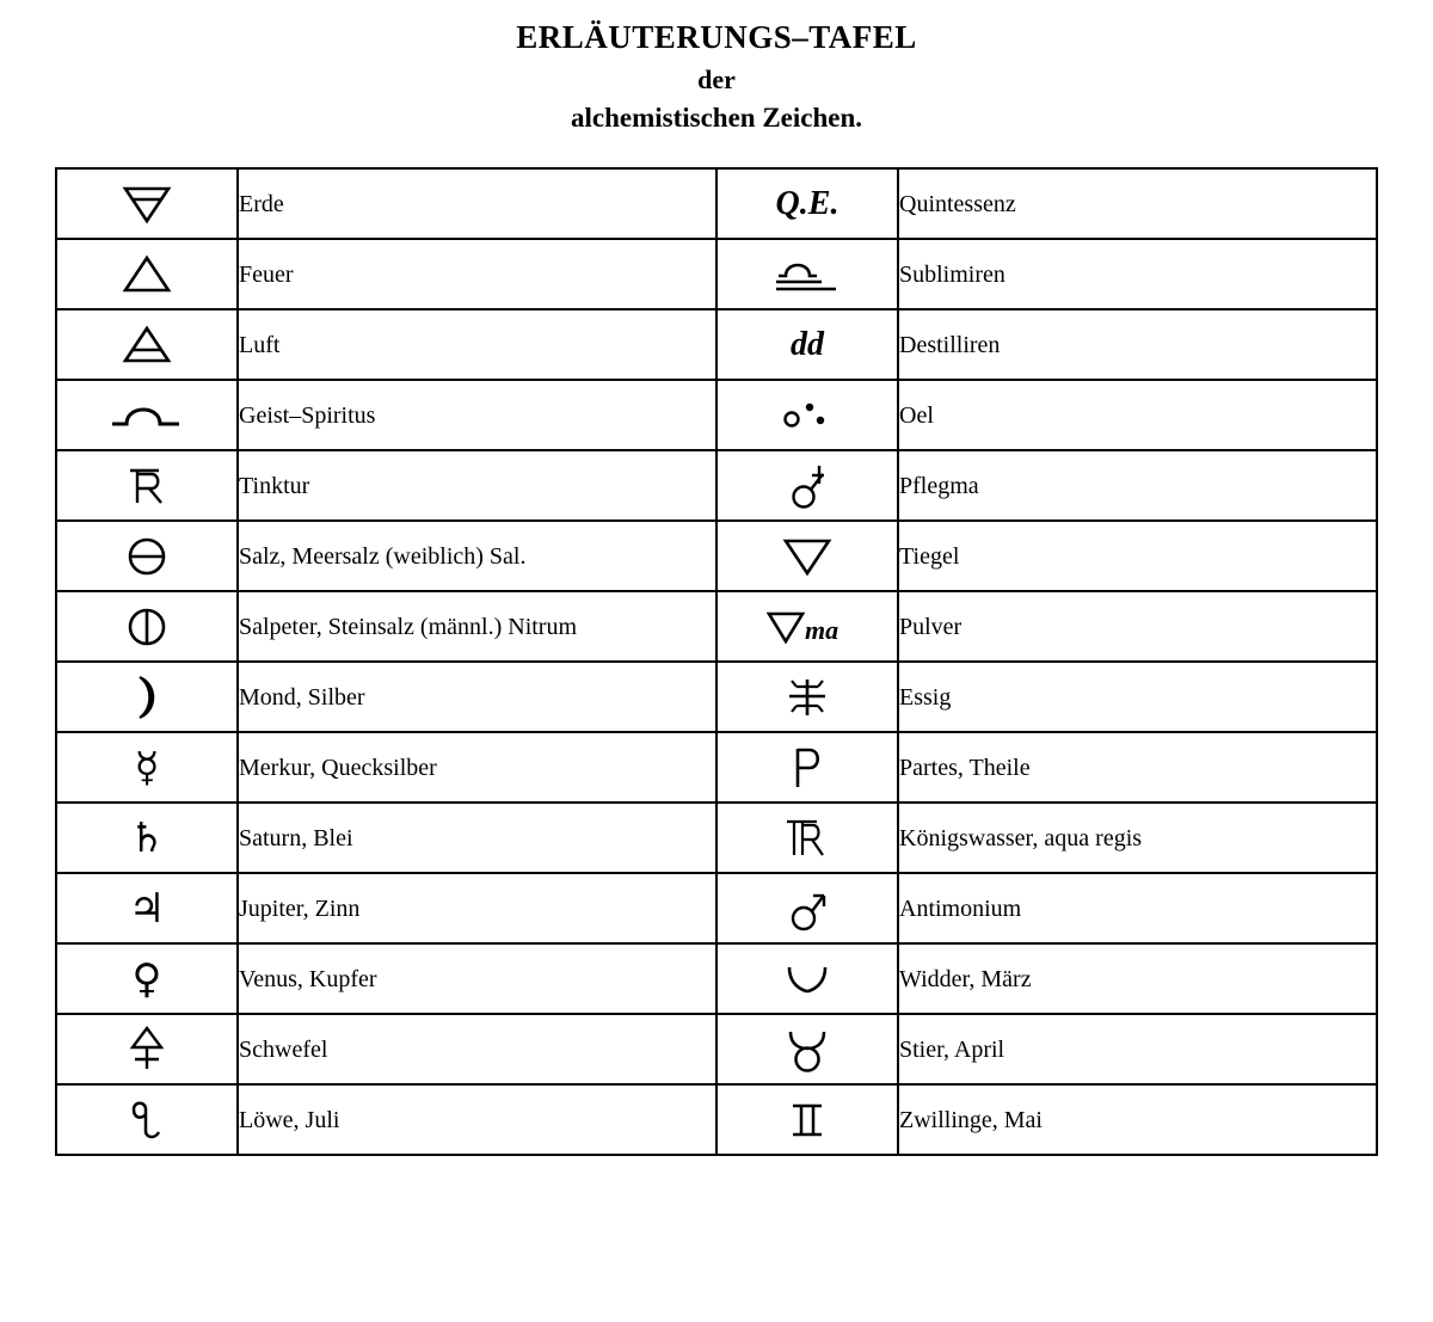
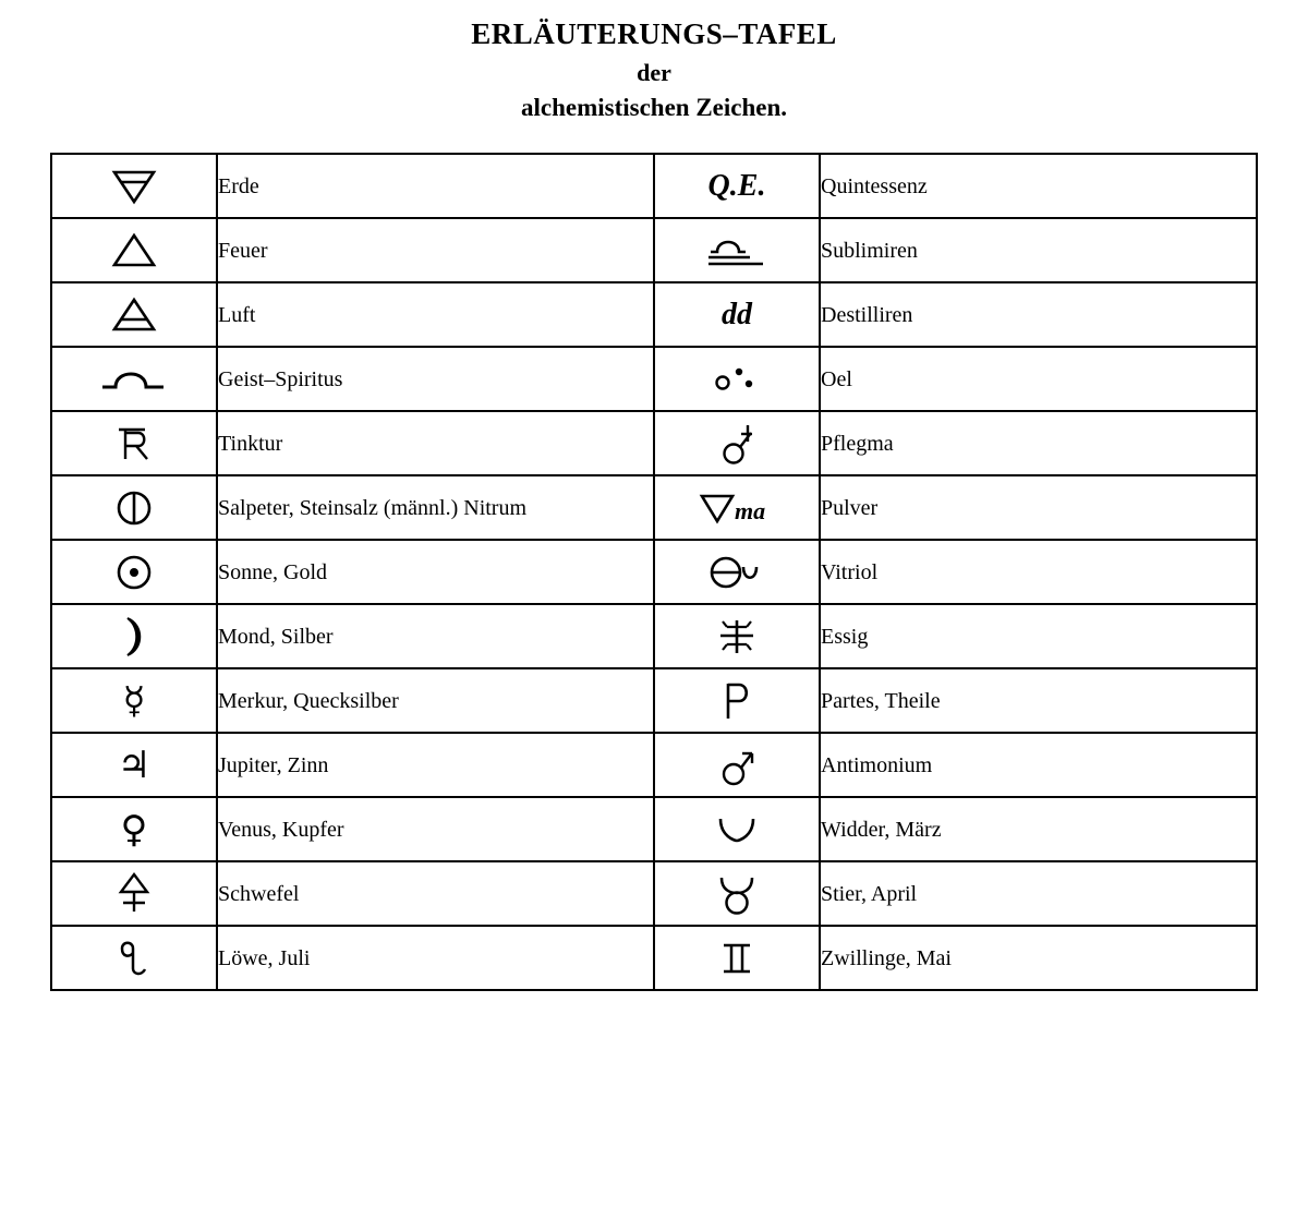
  ERLÄUTERUNGS–TAFEL
  der
  alchemistischen Zeichen.
  	Erde	Q.E.	Quintessenz
  	Feuer		Sublimiren
  	Luft	dd	Destilliren
  	Geist–Spiritus		Oel
  	Tinktur		Pflegma
- 	Salz, Meersalz (weiblich) Sal.		Tiegel
  	Salpeter, Steinsalz (männl.) Nitrum	ma	Pulver
+ 	Sonne, Gold		Vitriol
  	Mond, Silber		Essig
  ☿	Merkur, Quecksilber		Partes, Theile
- ♄	Saturn, Blei		Königswasser, aqua regis
  ♃	Jupiter, Zinn		Antimonium
  ♀	Venus, Kupfer		Widder, März
  	Schwefel		Stier, April
  	Löwe, Juli		Zwillinge, Mai
